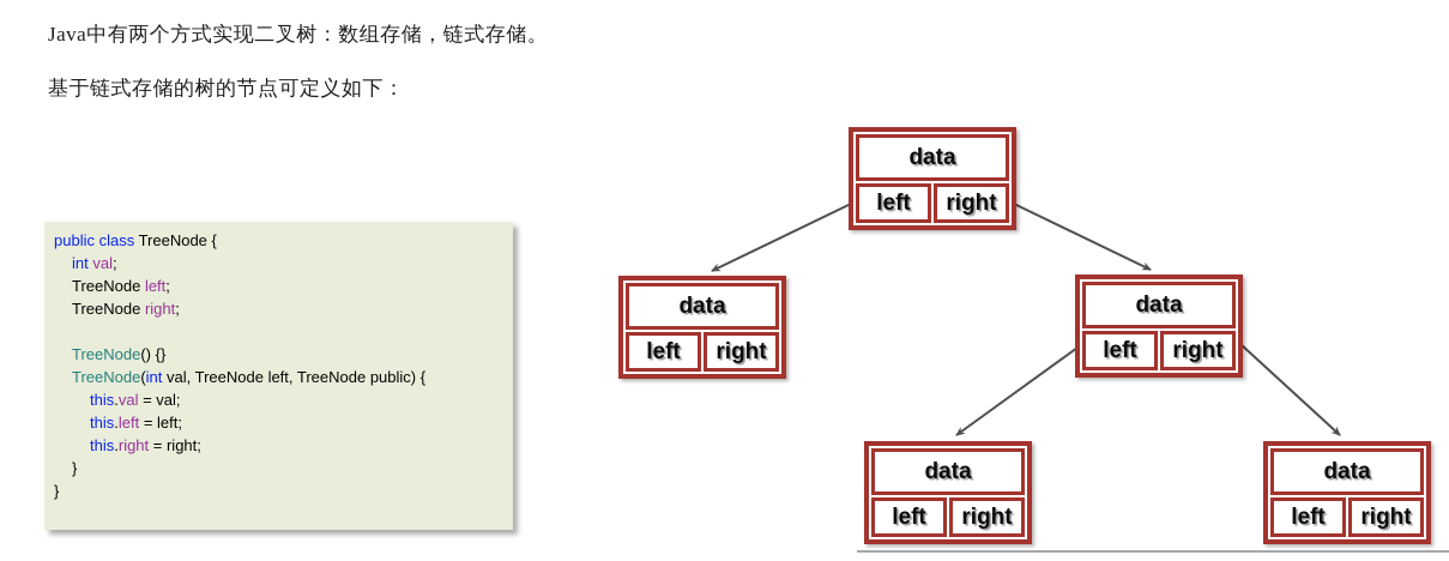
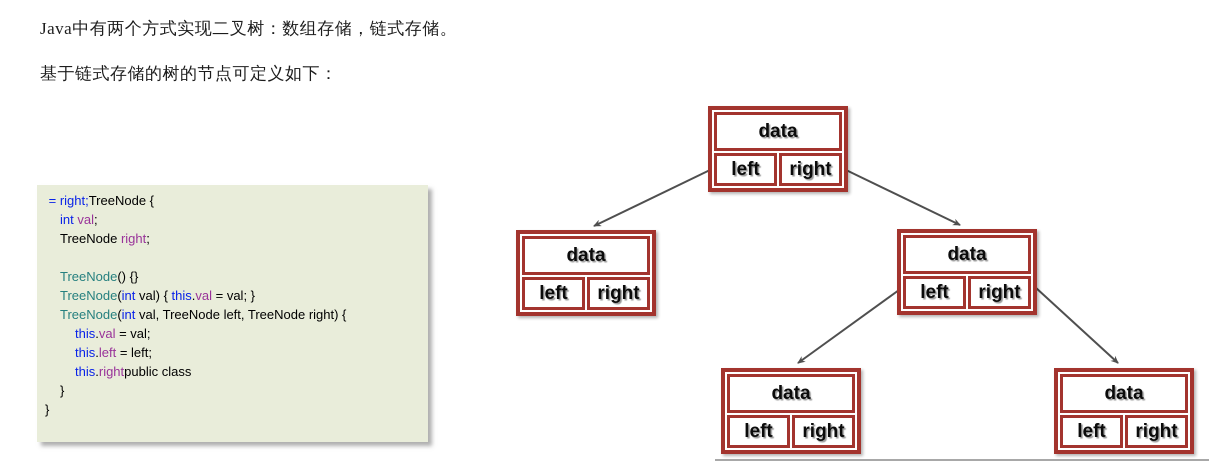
  Java中有两个方式实现二叉树：数组存储，链式存储。
  基于链式存储的树的节点可定义如下：
- public class TreeNode {
+ = right;TreeNode {
  int val;
- TreeNode left;
  TreeNode right;
  TreeNode() {}
+ TreeNode(int val) { this.val = val; }
- TreeNode(int val, TreeNode left, TreeNode public) {
+ TreeNode(int val, TreeNode left, TreeNode right) {
  this.val = val;
  this.left = left;
- this.right = right;
+ this.rightpublic class
  }
  }
  data
  left
  right
  data
  left
  right
  data
  left
  right
  data
  left
  right
  data
  left
  right
